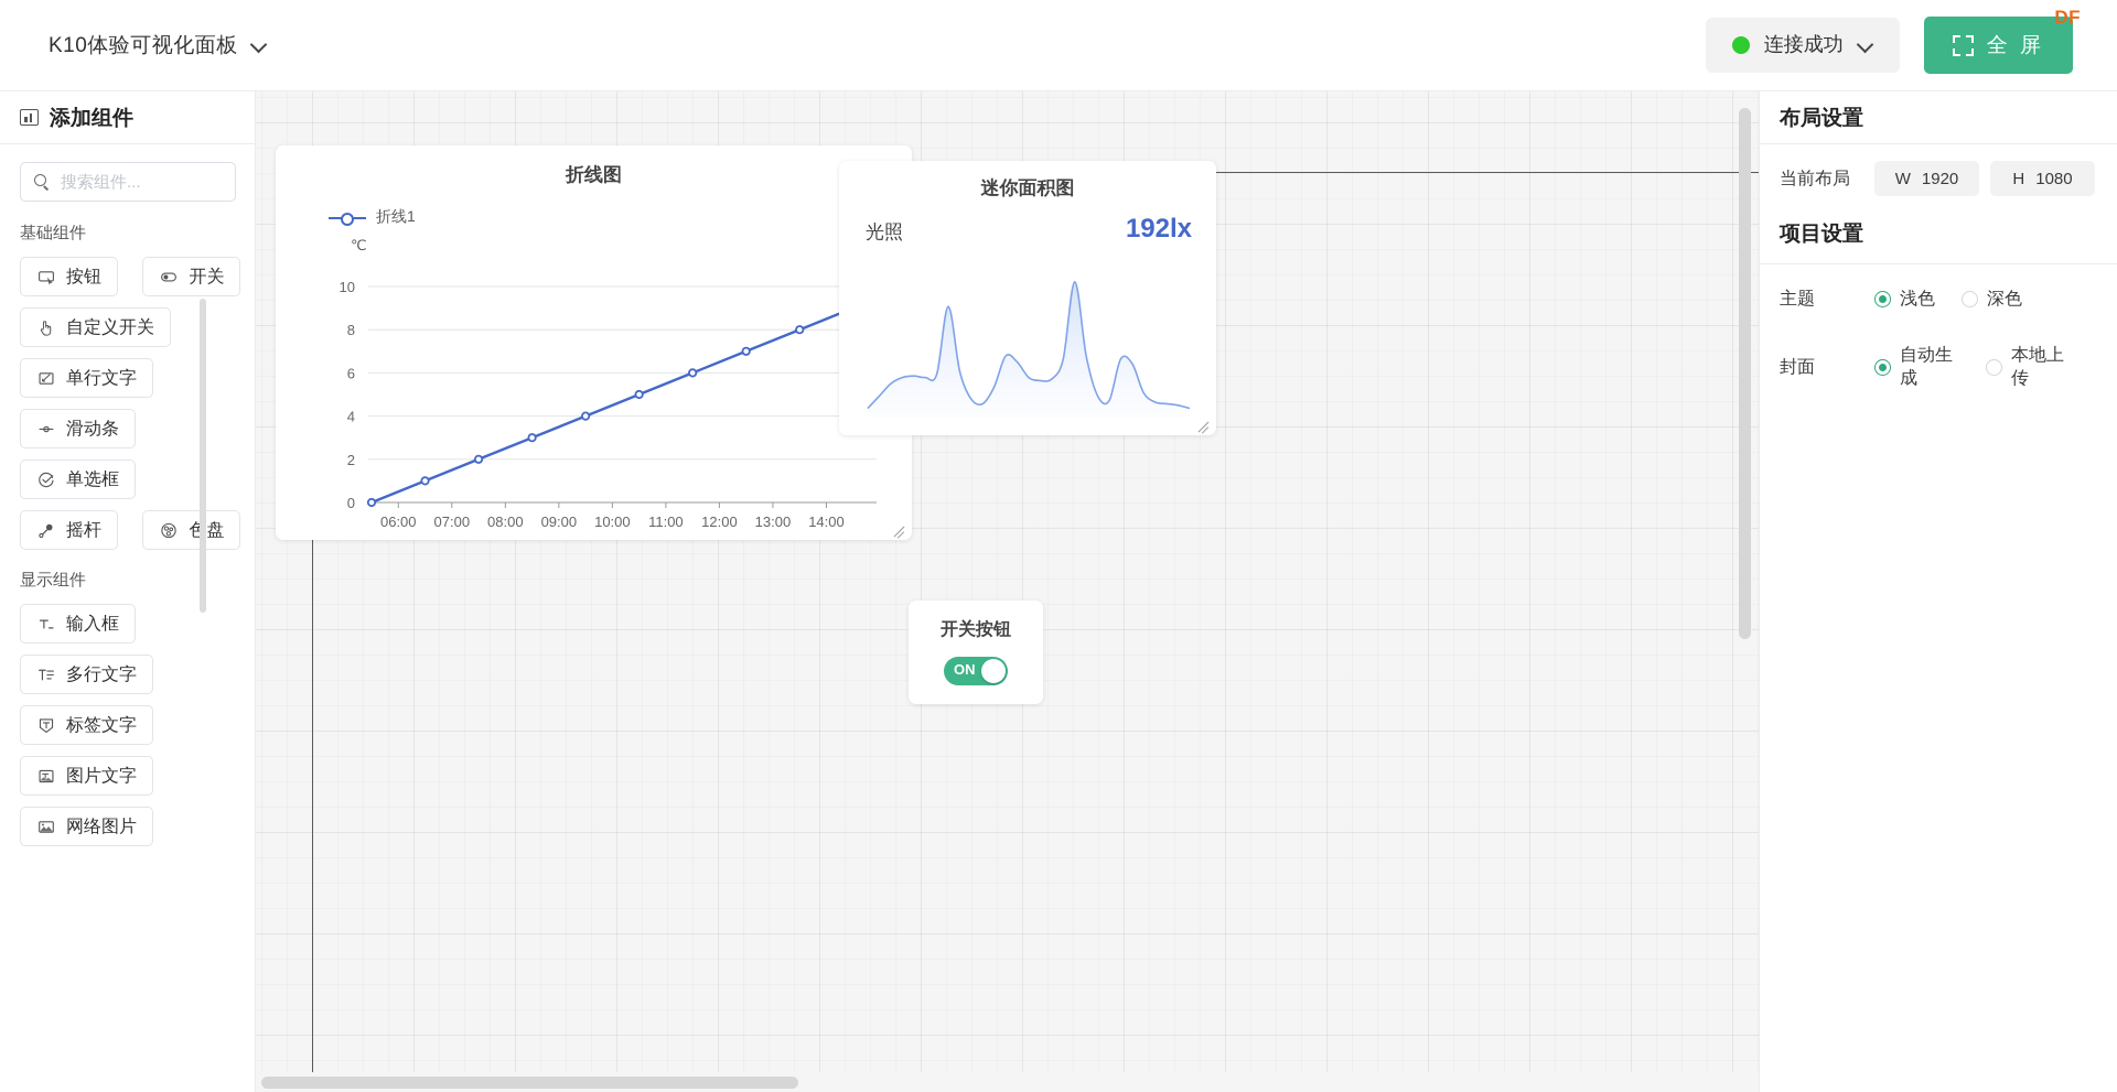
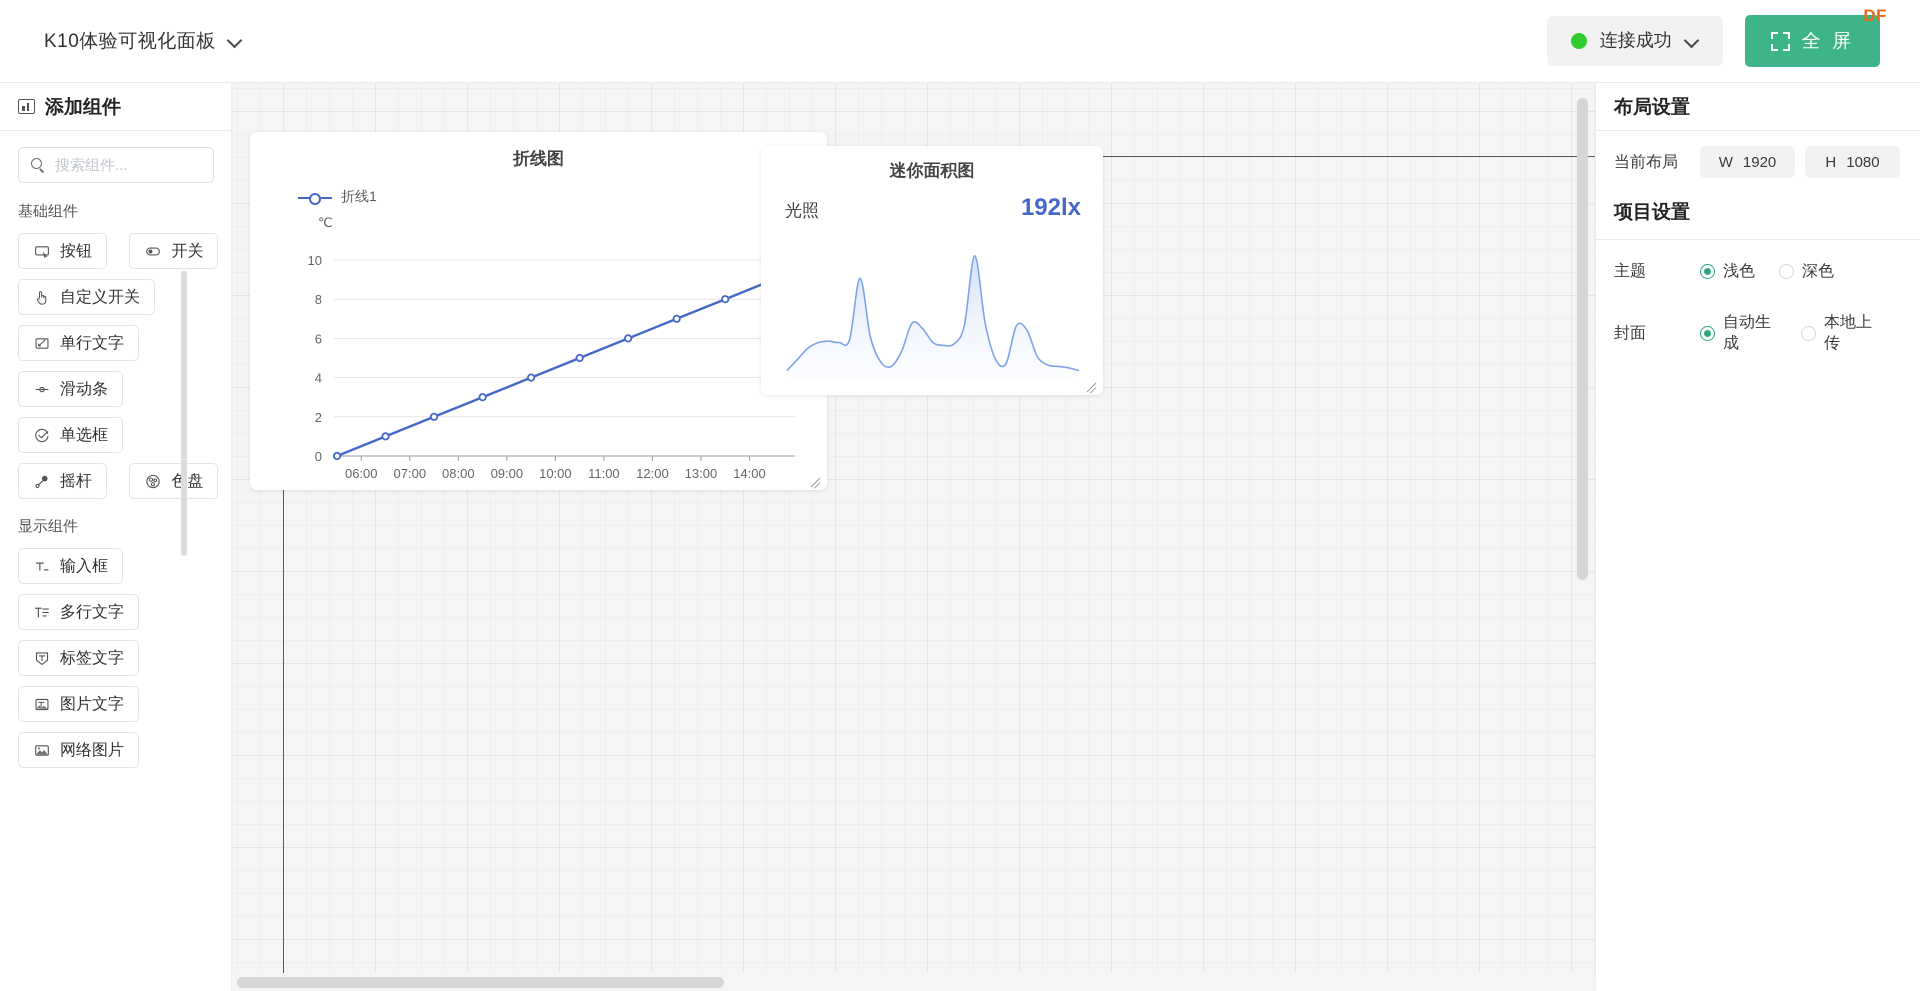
  K10体验可视化面板
  连接成功
  全 屏
  DF
  添加组件
  搜索组件...
  基础组件
  按钮
  开关
  自定义开关
  单行文字
  滑动条
  单选框
  摇杆
  色盘
  显示组件
  输入框
  多行文字
  标签文字
  图片文字
  网络图片
  折线图
  折线1
  ℃
  0
  2
  4
  6
  8
  10
  06:00
  07:00
  08:00
  09:00
  10:00
  11:00
  12:00
  13:00
  14:00
  迷你面积图
  光照
  192lx
- 开关按钮
- ON
  布局设置
  当前布局
  W
  1920
  H
  1080
  项目设置
  主题
  浅色
  深色
  封面
  自动生成
  本地上传
